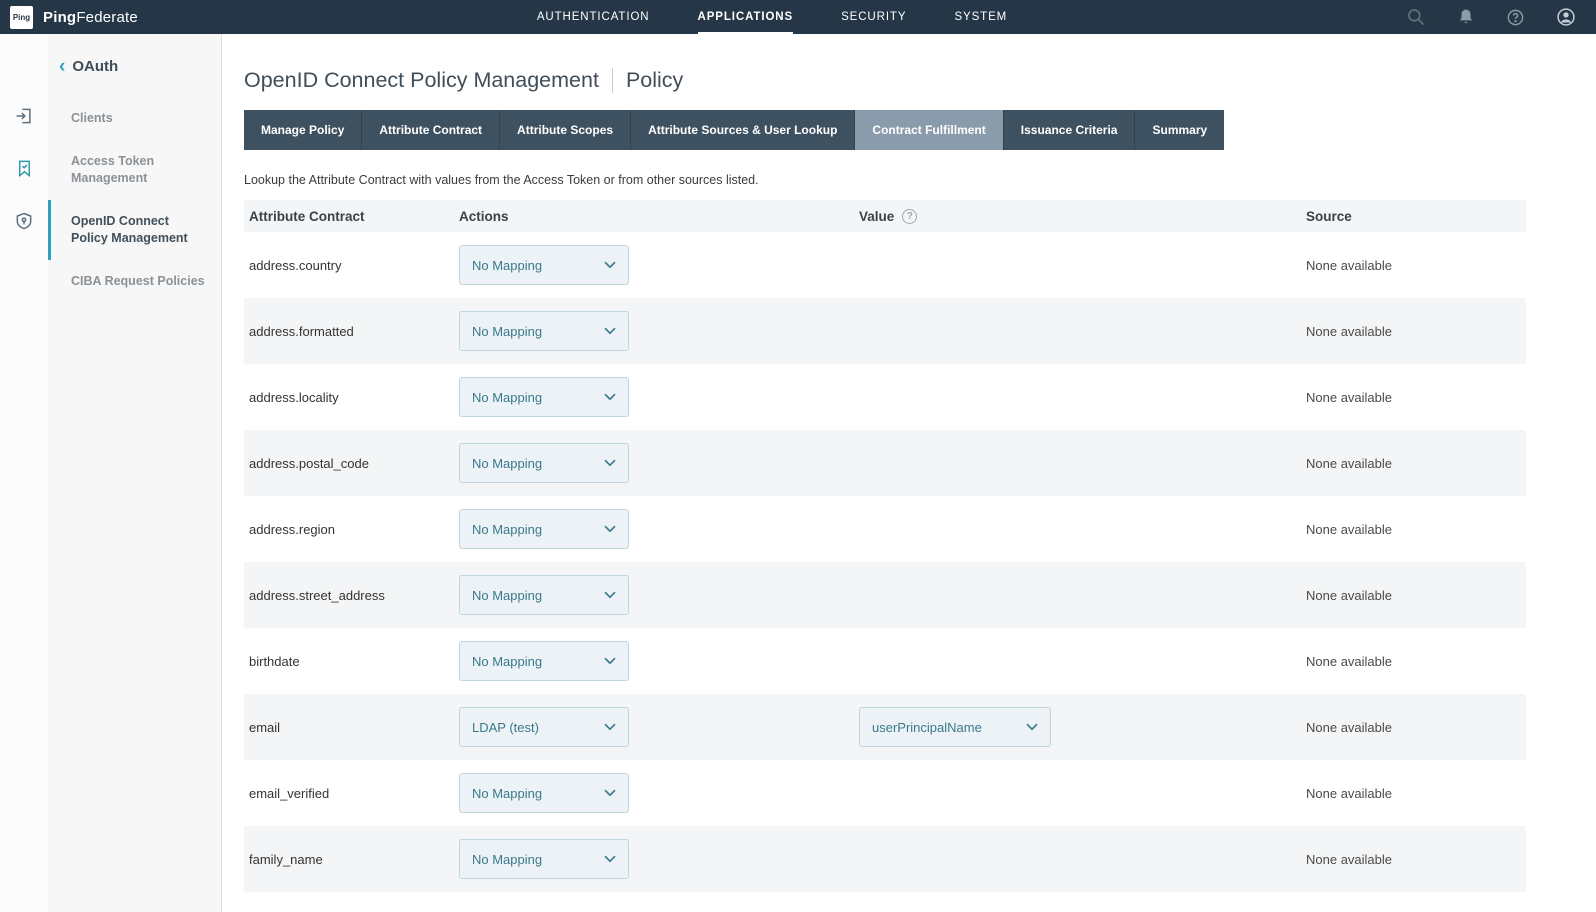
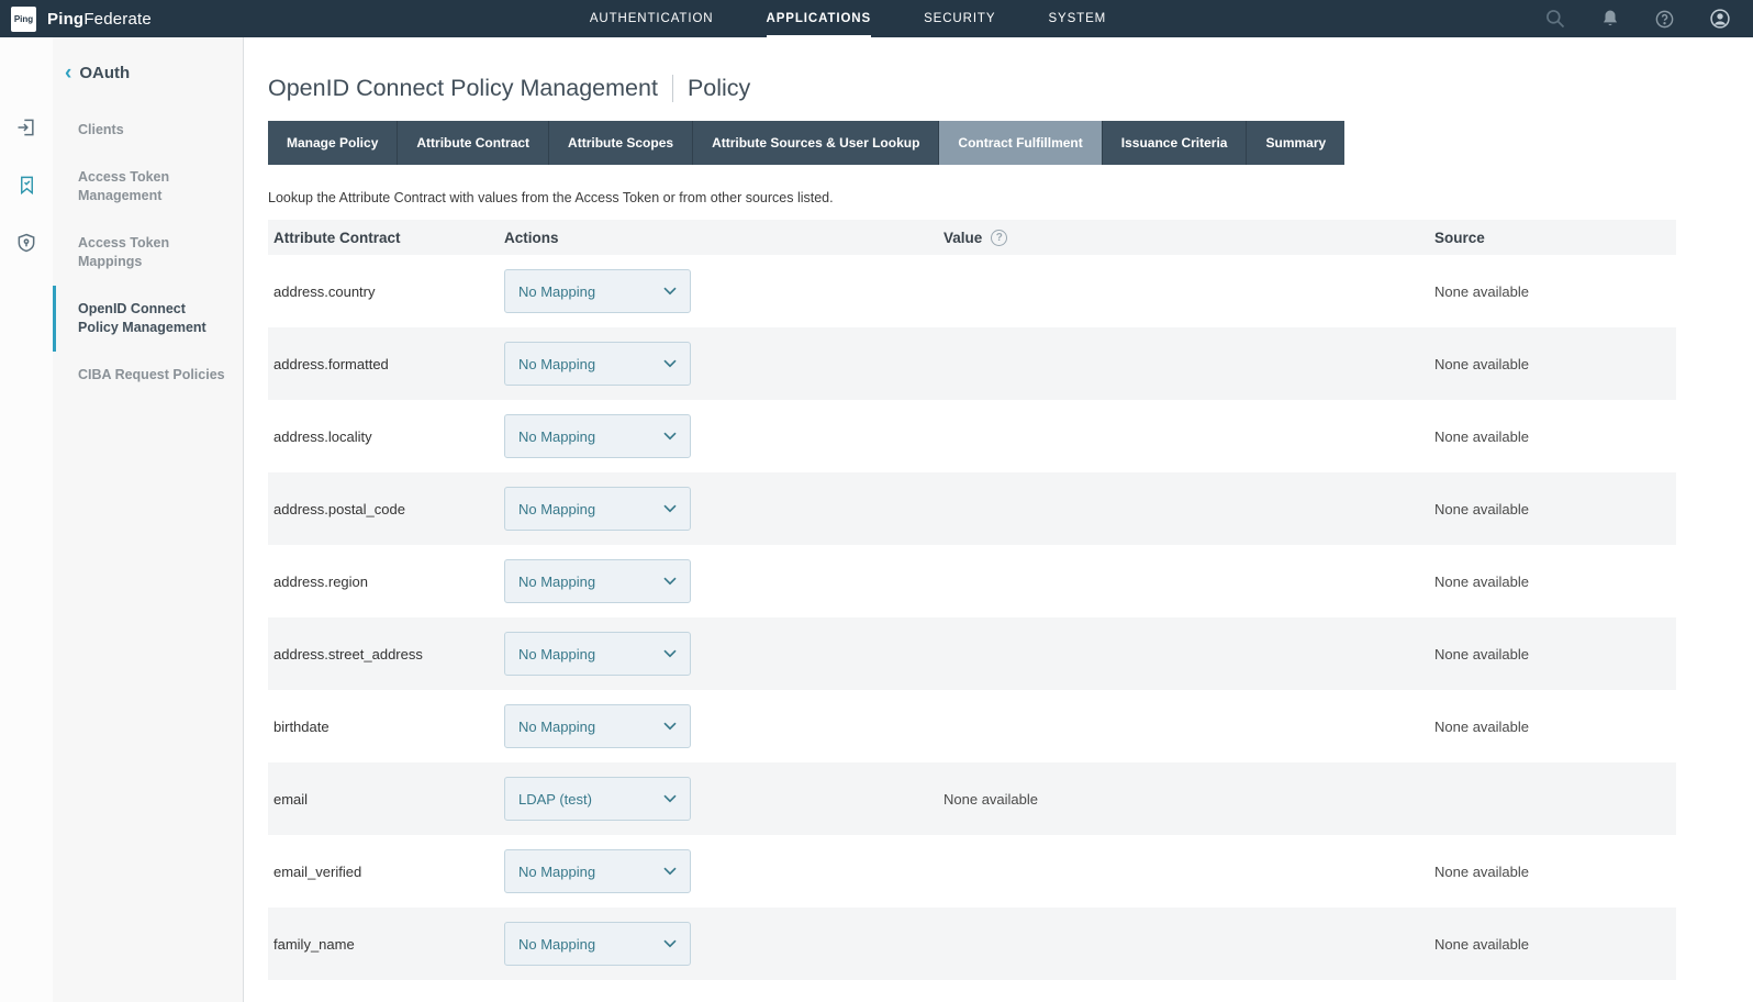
  Ping
  PingFederate
  AUTHENTICATION
  APPLICATIONS
  SECURITY
  SYSTEM
  ‹
  OAuth
  Clients
  Access Token Management
+ Access Token Mappings
  OpenID Connect Policy Management
  CIBA Request Policies
  OpenID Connect Policy Management
  Policy
  Manage Policy
  Attribute Contract
  Attribute Scopes
  Attribute Sources & User Lookup
  Contract Fulfillment
  Issuance Criteria
  Summary
  Lookup the Attribute Contract with values from the Access Token or from other sources listed.
  Attribute Contract
  Actions
  Value
  ?
  Source
  address.country
  No Mapping
  None available
  address.formatted
  No Mapping
  None available
  address.locality
  No Mapping
  None available
  address.postal_code
  No Mapping
  None available
  address.region
  No Mapping
  None available
  address.street_address
  No Mapping
  None available
  birthdate
  No Mapping
  None available
  email
  LDAP (test)
- userPrincipalName
  None available
  email_verified
  No Mapping
  None available
  family_name
  No Mapping
  None available
